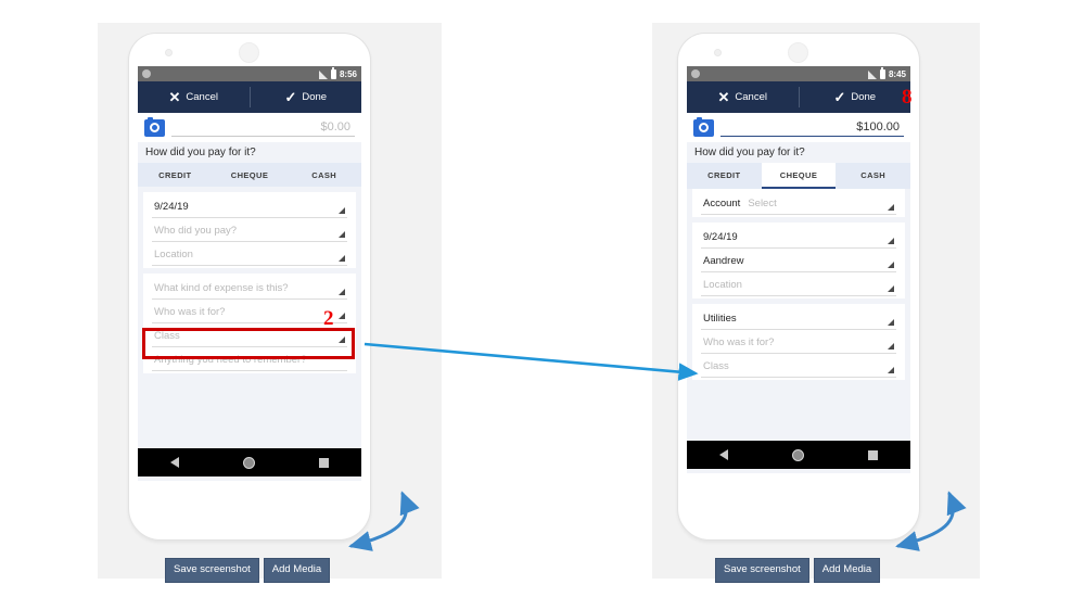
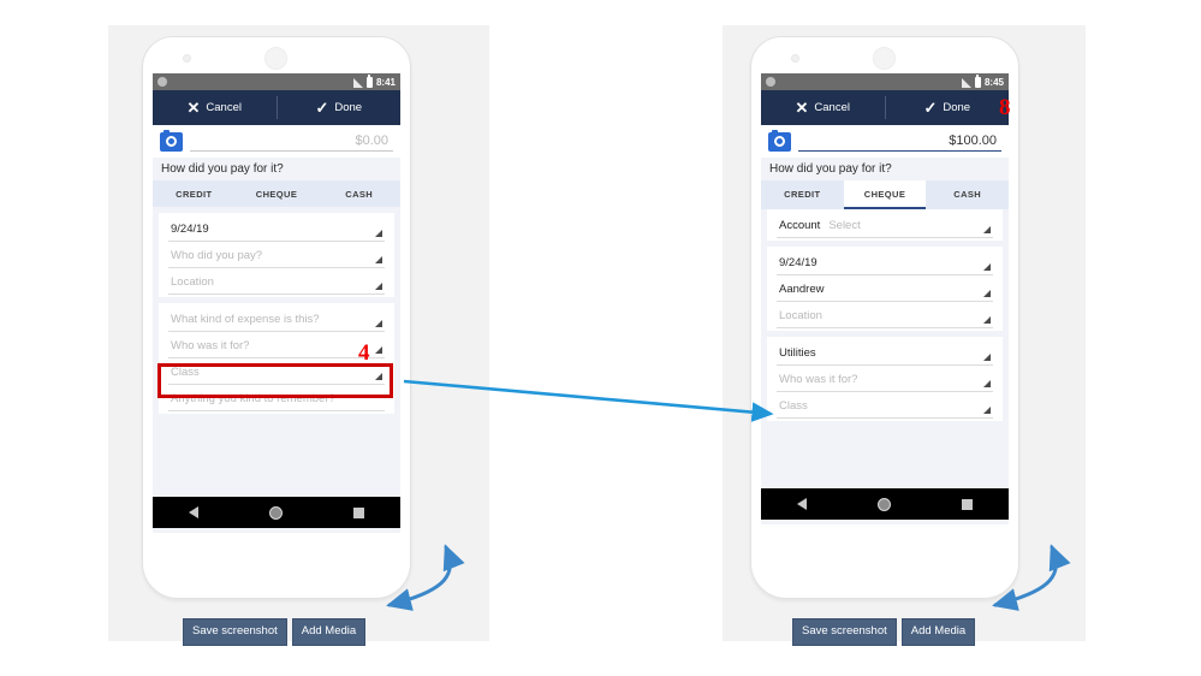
- 8:56
+ 8:41
  ✕
  Cancel
  ✓
  Done
  $0.00
  How did you pay for it?
  CREDIT
  CHEQUE
  CASH
  9/24/19
  Who did you pay?
  Location
  What kind of expense is this?
  Who was it for?
  Class
- Anything you need to remember?
+ Anything you kind to remember?
  Save screenshot
  Add Media
  8:45
  ✕
  Cancel
  ✓
  Done
  $100.00
  How did you pay for it?
  CREDIT
  CHEQUE
  CASH
  Account
  Select
  9/24/19
  Aandrew
  Location
  Utilities
  Who was it for?
  Class
  Save screenshot
  Add Media
- 2
+ 4
  8
